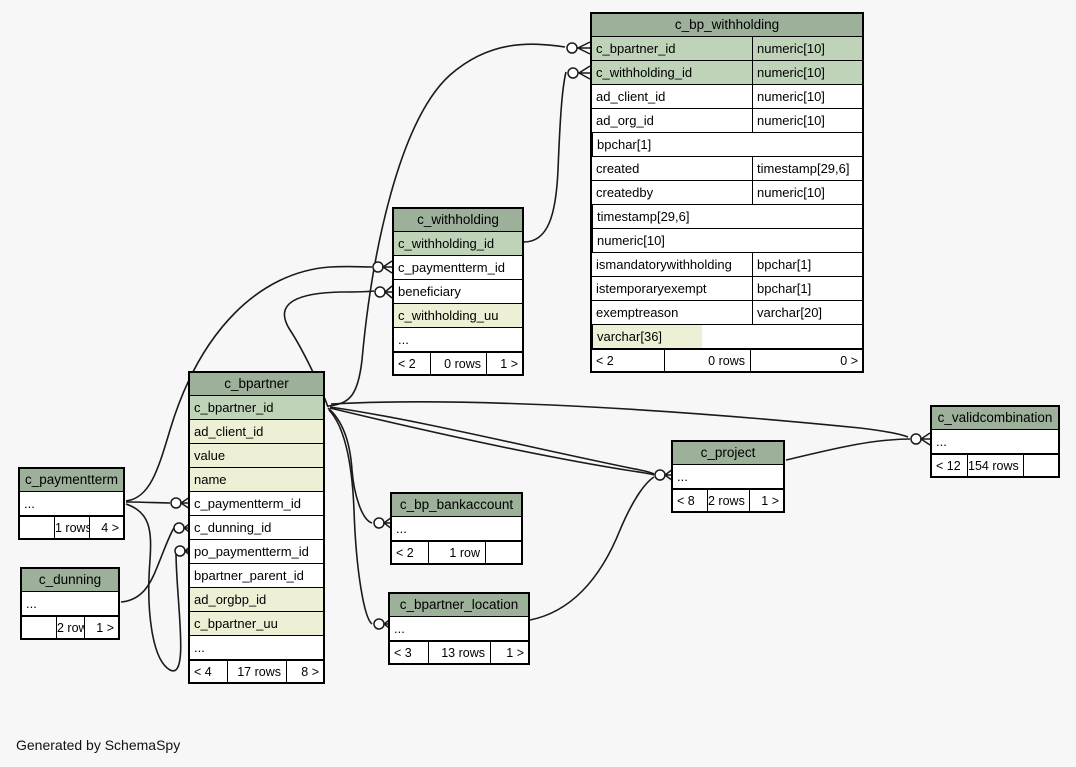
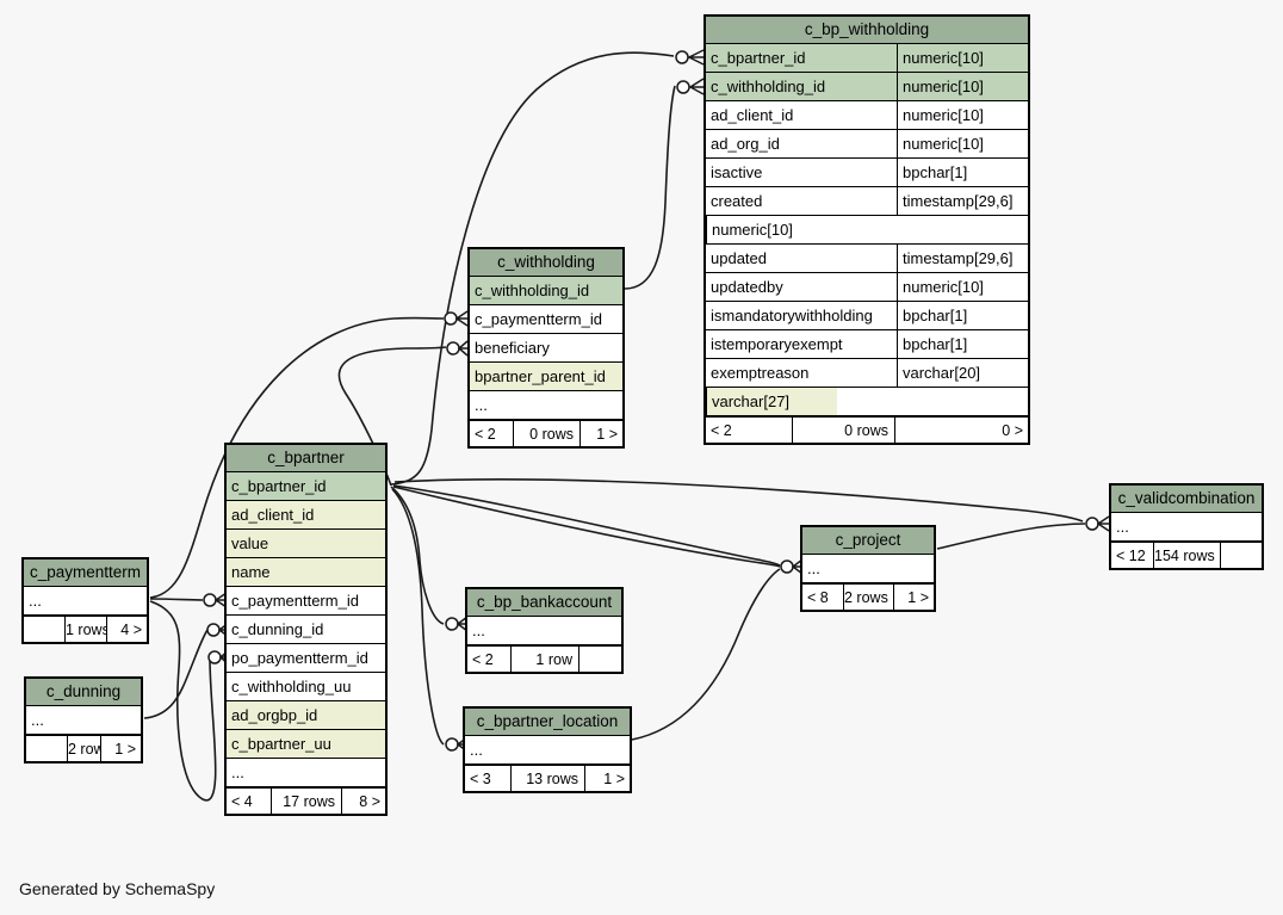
  c_bp_withholding
  c_bpartner_id
  numeric[10]
  c_withholding_id
  numeric[10]
  ad_client_id
  numeric[10]
  ad_org_id
  numeric[10]
+ isactive
  bpchar[1]
  created
  timestamp[29,6]
- createdby
  numeric[10]
+ updated
  timestamp[29,6]
+ updatedby
  numeric[10]
  ismandatorywithholding
  bpchar[1]
  istemporaryexempt
  bpchar[1]
  exemptreason
  varchar[20]
- varchar[36]
+ varchar[27]
  < 2
  0 rows
  0 >
  c_withholding
  c_withholding_id
  c_paymentterm_id
  beneficiary
- c_withholding_uu
+ bpartner_parent_id
  ...
  < 2
  0 rows
  1 >
  c_bpartner
  c_bpartner_id
  ad_client_id
  value
  name
  c_paymentterm_id
  c_dunning_id
  po_paymentterm_id
- bpartner_parent_id
+ c_withholding_uu
  ad_orgbp_id
  c_bpartner_uu
  ...
  < 4
  17 rows
  8 >
  c_paymentterm
  ...
  1 rows
  4 >
  c_dunning
  ...
  2 row
  1 >
  c_bp_bankaccount
  ...
  < 2
  1 row
  c_bpartner_location
  ...
  < 3
  13 rows
  1 >
  c_project
  ...
  < 8
  2 rows
  1 >
  c_validcombination
  ...
  < 12
  154 rows
  Generated by SchemaSpy
